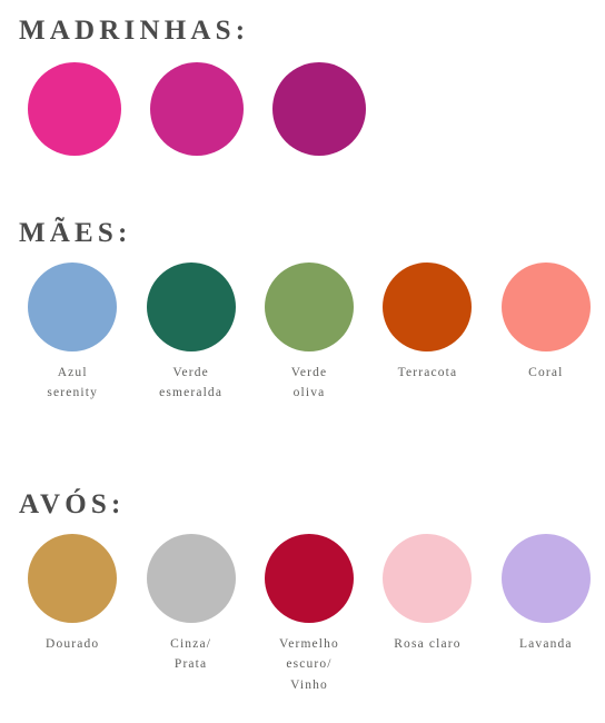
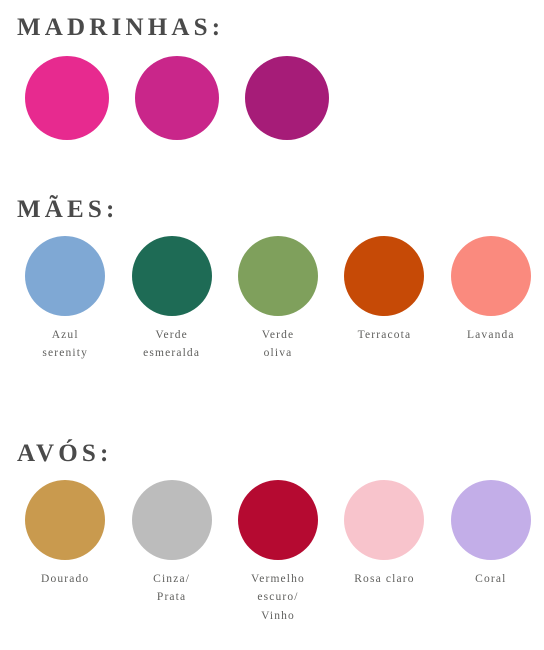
  MADRINHAS:
  MÃES:
  Azul
  serenity
  Verde
  esmeralda
  Verde
  oliva
  Terracota
- Coral
+ Lavanda
  AVÓS:
  Dourado
  Cinza/
  Prata
  Vermelho
  escuro/
  Vinho
  Rosa claro
- Lavanda
+ Coral
